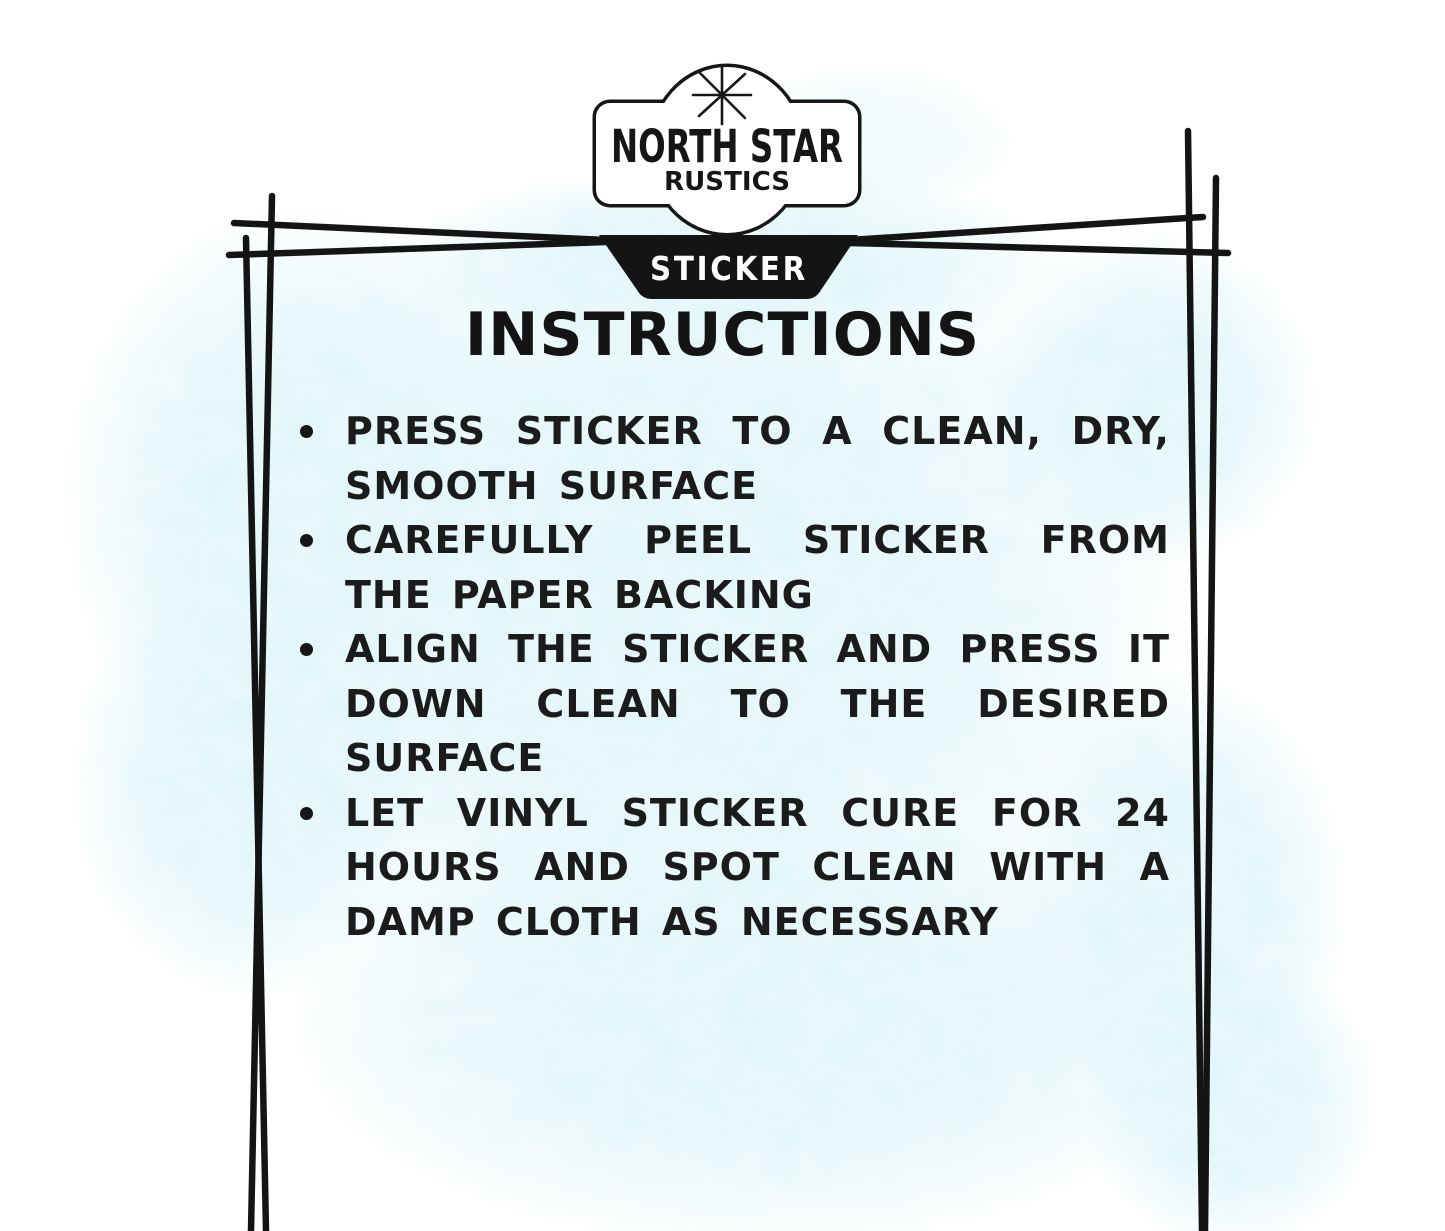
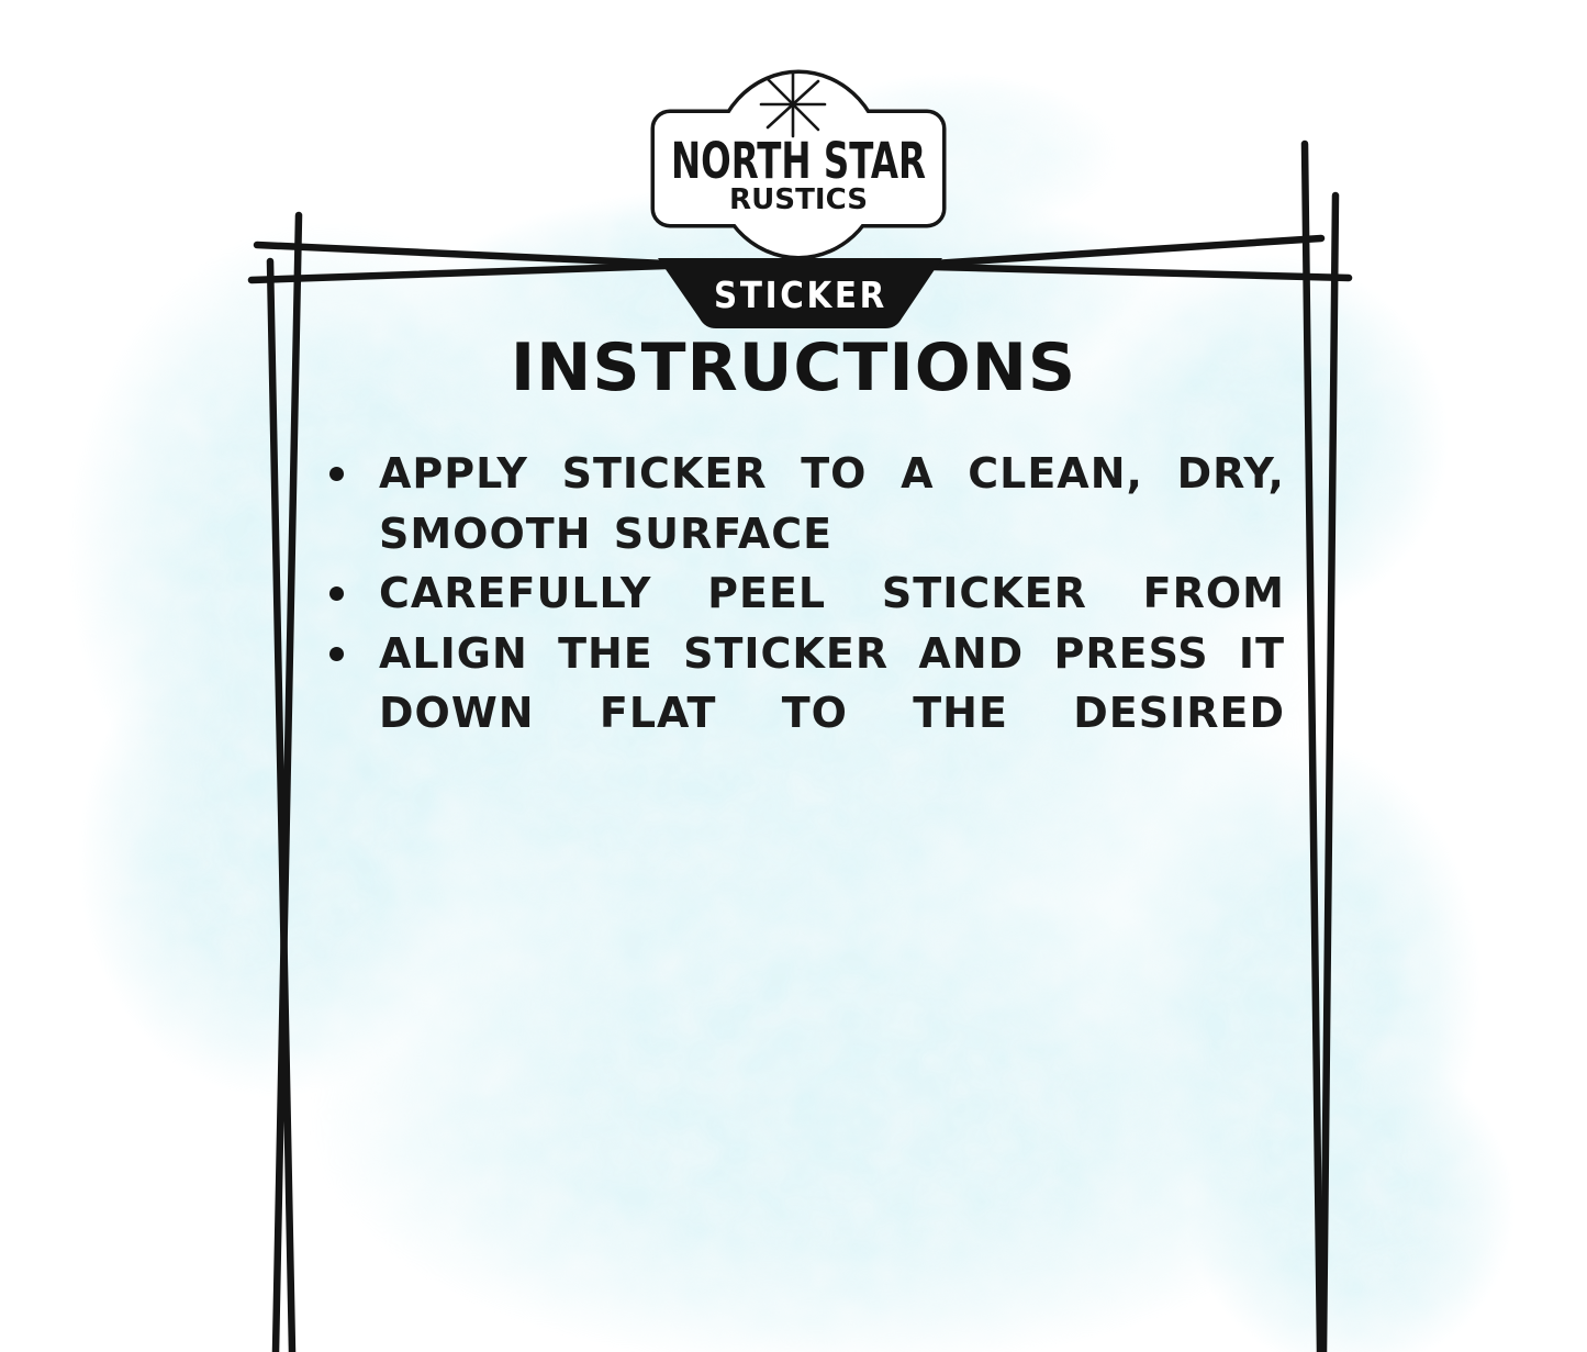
  STICKER
  NORTH STAR
  RUSTICS
  INSTRUCTIONS
- PRESS STICKER TO A CLEAN, DRY,
+ APPLY STICKER TO A CLEAN, DRY,
  SMOOTH SURFACE
  CAREFULLY PEEL STICKER FROM
- THE PAPER BACKING
  ALIGN THE STICKER AND PRESS IT
- DOWN CLEAN TO THE DESIRED
+ DOWN FLAT TO THE DESIRED
- SURFACE
- LET VINYL STICKER CURE FOR 24
- HOURS AND SPOT CLEAN WITH A
- DAMP CLOTH AS NECESSARY
